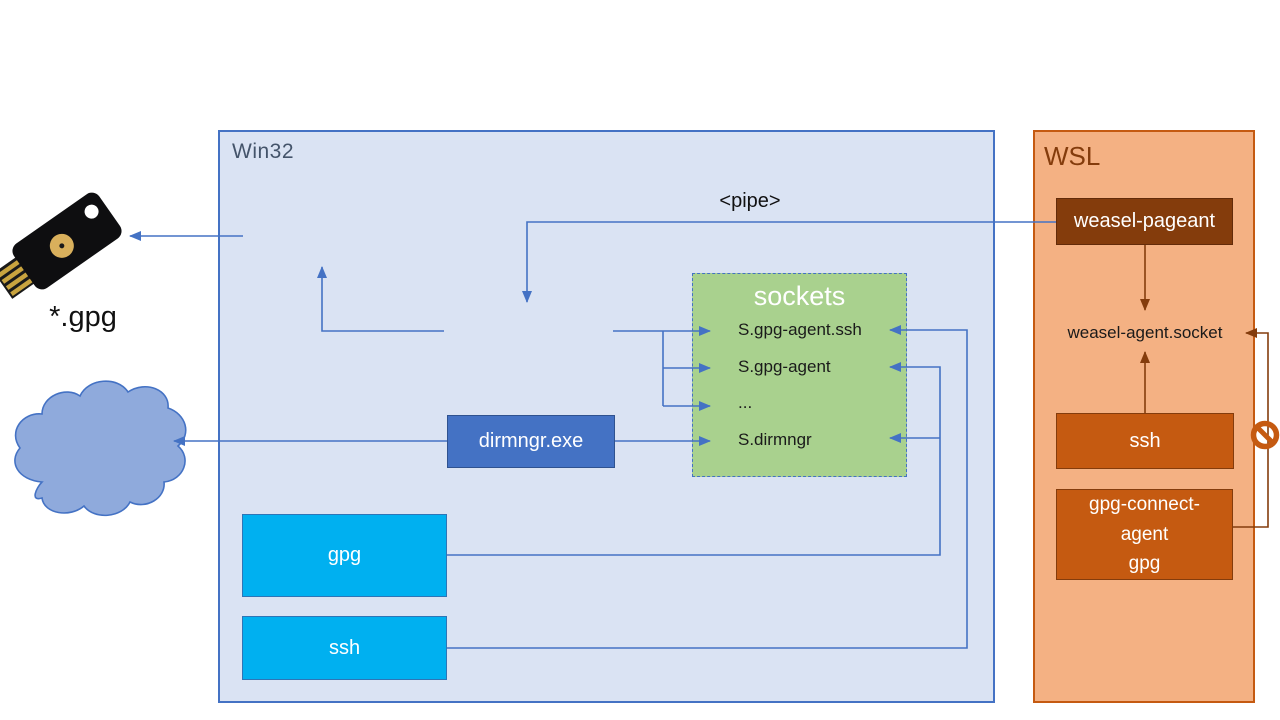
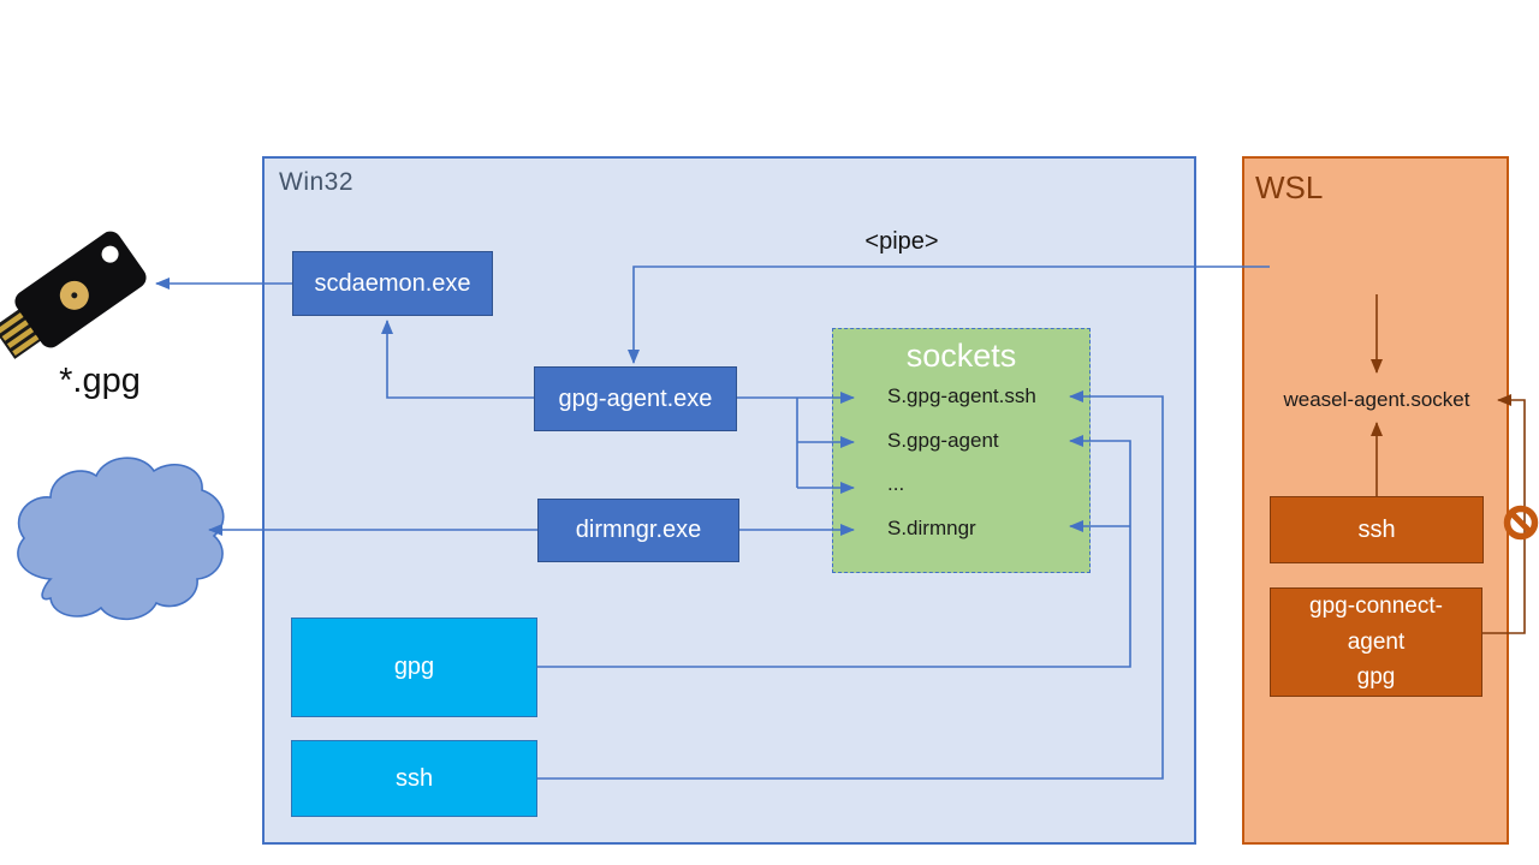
  Win32
  WSL
  sockets
  S.gpg-agent.ssh
  S.gpg-agent
  ...
  S.dirmngr
+ scdaemon.exe
+ gpg-agent.exe
  dirmngr.exe
  gpg
  ssh
- weasel-pageant
  weasel-agent.socket
  ssh
  gpg-connect-
  agent
  gpg
  *.gpg
  <pipe>
